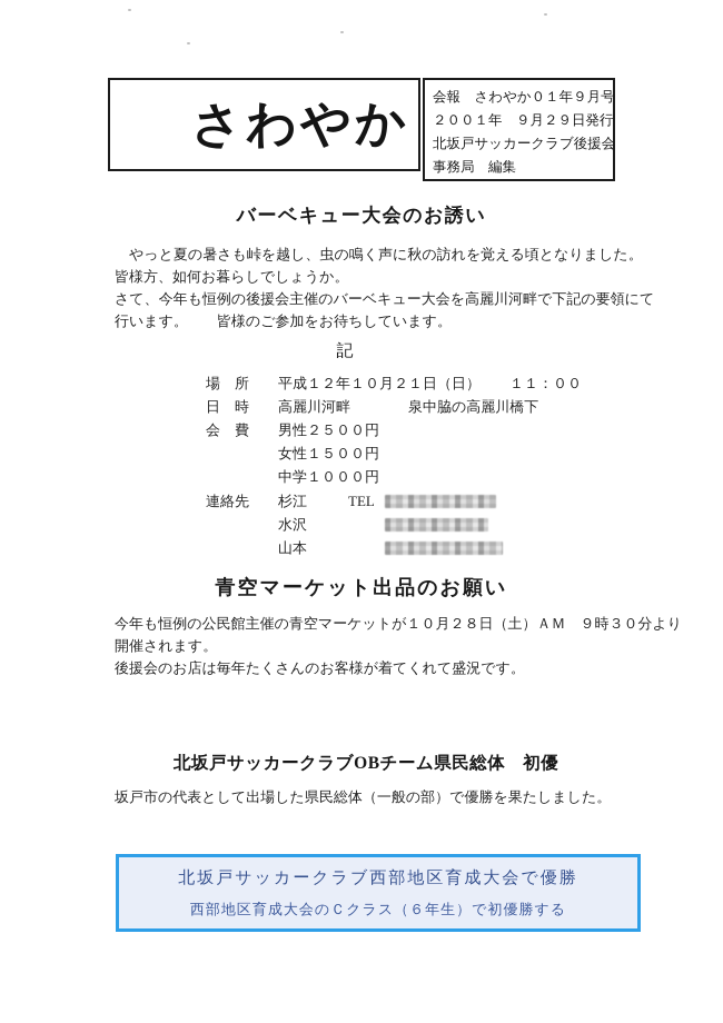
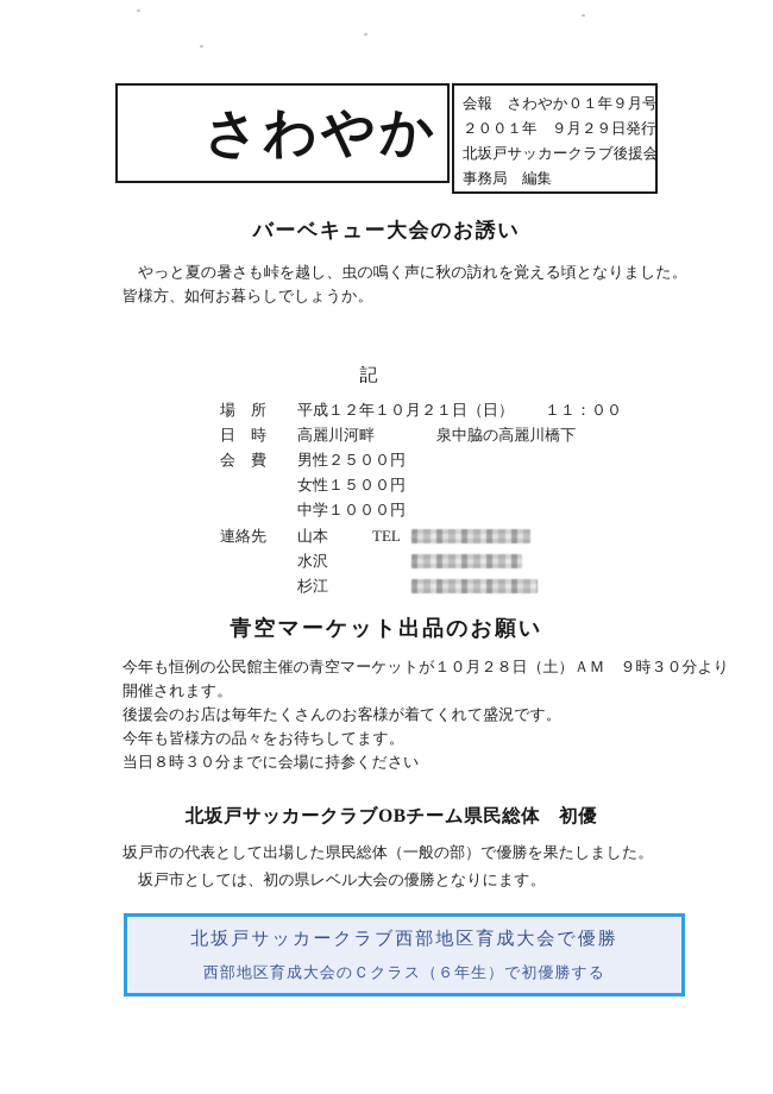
  さわやか
  会報 さわやか０１年９月号
  ２００１年 ９月２９日発行
  北坂戸サッカークラブ後援会
  事務局 編集
  バーベキュー大会のお誘い
  やっと夏の暑さも峠を越し、虫の鳴く声に秋の訪れを覚える頃となりました。
  皆様方、如何お暮らしでしょうか。
- さて、今年も恒例の後援会主催のバーベキュー大会を高麗川河畔で下記の要領にて
- 行います。 皆様のご参加をお待ちしています。
  記
  場 所
  平成１２年１０月２１日（日） １１：００
  日 時
  高麗川河畔 泉中脇の高麗川橋下
  会 費
  男性２５００円
  女性１５００円
  中学１０００円
  連絡先
- 杉江
+ 山本
  TEL
  水沢
- 山本
+ 杉江
  青空マーケット出品のお願い
  今年も恒例の公民館主催の青空マーケットが１０月２８日（土）ＡＭ ９時３０分より
  開催されます。
  後援会のお店は毎年たくさんのお客様が着てくれて盛況です。
+ 今年も皆様方の品々をお待ちしてます。
+ 当日８時３０分までに会場に持参ください
  北坂戸サッカークラブOBチーム県民総体 初優
  坂戸市の代表として出場した県民総体（一般の部）で優勝を果たしました。
+ 坂戸市としては、初の県レベル大会の優勝となりにます。
  北坂戸サッカークラブ西部地区育成大会で優勝
  西部地区育成大会のＣクラス（６年生）で初優勝する
